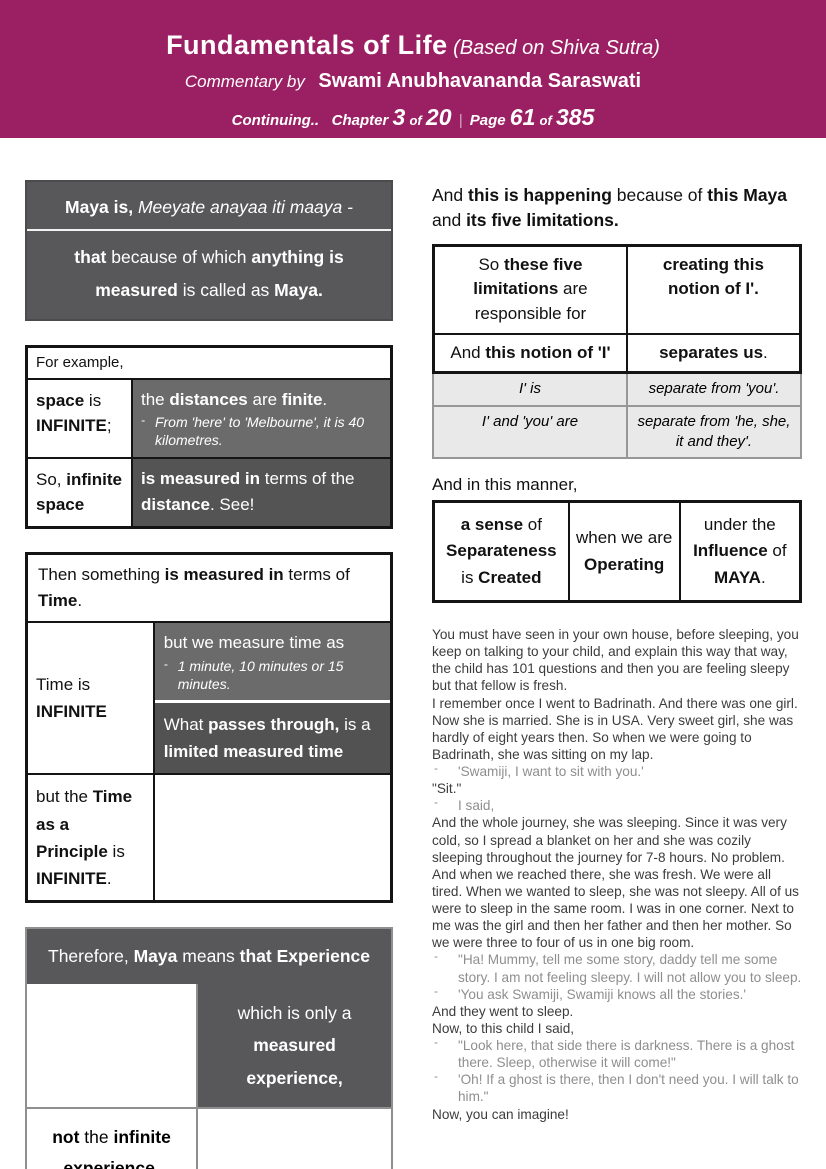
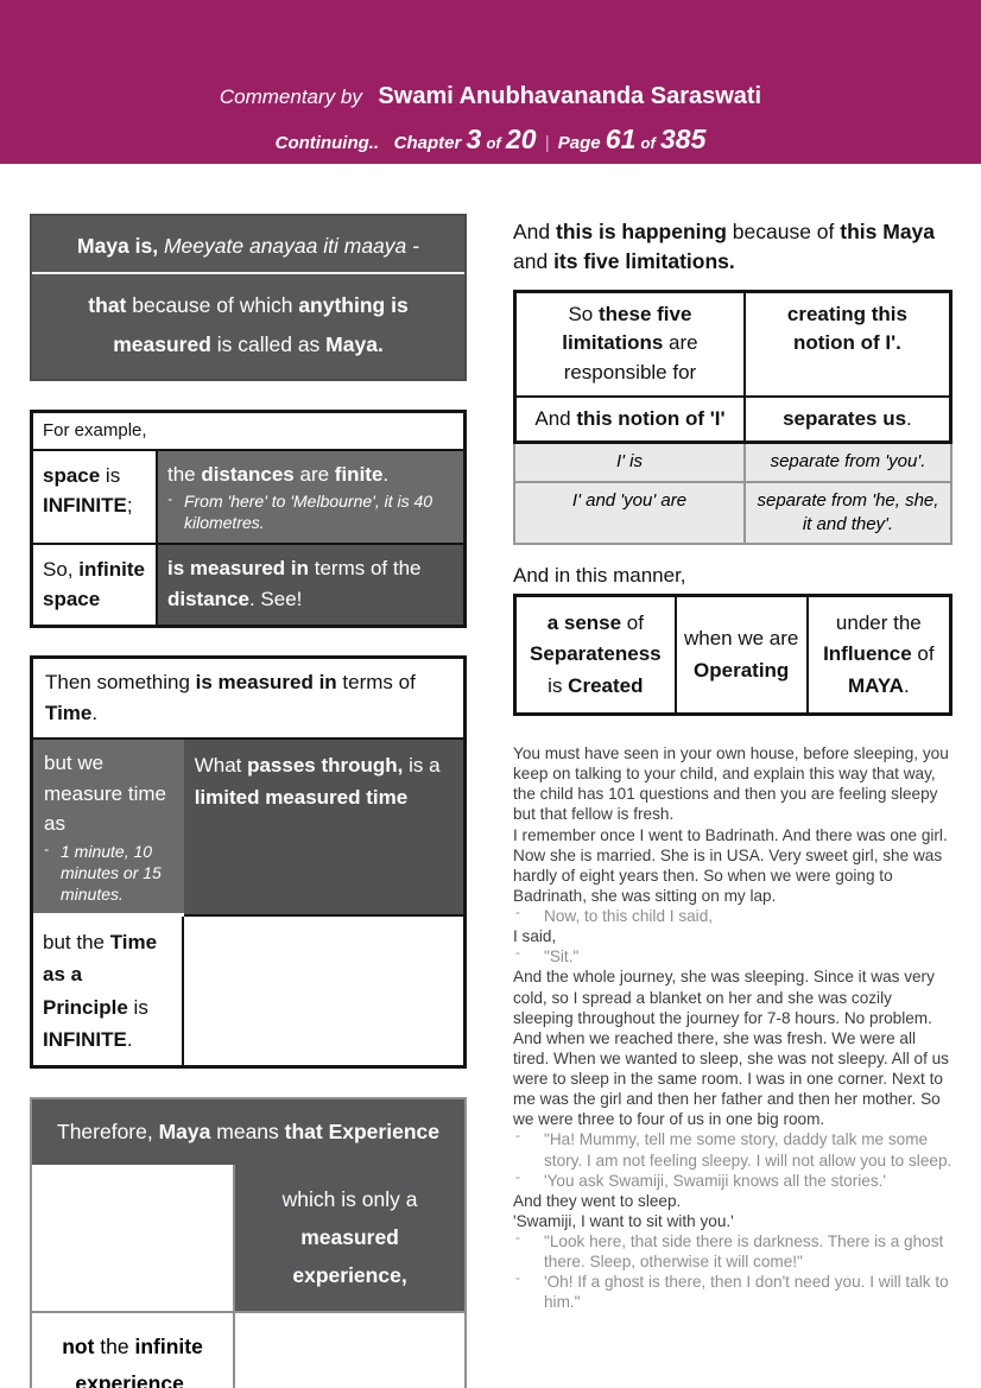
- Fundamentals of Life (Based on Shiva Sutra)
  Commentary by Swami Anubhavananda Saraswati
  Continuing.. Chapter 3 of 20 | Page 61 of 385
  Maya is, Meeyate anayaa iti maaya -
  that because of which anything is measured is called as Maya.
  For example,
  space is INFINITE;
  the distances are finite.
  -
  From 'here' to 'Melbourne', it is 40 kilometres.
  So, infinite space
  is measured in terms of the distance. See!
  Then something is measured in terms of Time.
- Time is INFINITE
  but we measure time as
  -
  1 minute, 10 minutes or 15 minutes.
  What passes through, is a limited measured time
  but the Time as a Principle is INFINITE.
  Therefore, Maya means that Experience
  which is only a measured experience,
  not the infinite experience.
  And this is happening because of this Maya and its five limitations.
  So these five limitations are responsible for
  creating this notion of I'.
  And this notion of 'I'
  separates us.
  I' is
  separate from 'you'.
  I' and 'you' are
  separate from 'he, she, it and they'.
  And in this manner,
  a sense of Separateness is Created
  when we are Operating
  under the Influence of MAYA.
  You must have seen in your own house, before sleeping, you keep on talking to your child, and explain this way that way, the child has 101 questions and then you are feeling sleepy but that fellow is fresh.
  I remember once I went to Badrinath. And there was one girl. Now she is married. She is in USA. Very sweet girl, she was hardly of eight years then. So when we were going to Badrinath, she was sitting on my lap.
  -
- 'Swamiji, I want to sit with you.'
+ Now, to this child I said,
- "Sit."
+ I said,
  -
- I said,
+ "Sit."
  And the whole journey, she was sleeping. Since it was very cold, so I spread a blanket on her and she was cozily sleeping throughout the journey for 7-8 hours. No problem. And when we reached there, she was fresh. We were all tired. When we wanted to sleep, she was not sleepy. All of us were to sleep in the same room. I was in one corner. Next to me was the girl and then her father and then her mother. So we were three to four of us in one big room.
  -
- "Ha! Mummy, tell me some story, daddy tell me some story. I am not feeling sleepy. I will not allow you to sleep.
+ "Ha! Mummy, tell me some story, daddy talk me some story. I am not feeling sleepy. I will not allow you to sleep.
  -
  'You ask Swamiji, Swamiji knows all the stories.'
  And they went to sleep.
- Now, to this child I said,
+ 'Swamiji, I want to sit with you.'
  -
  "Look here, that side there is darkness. There is a ghost there. Sleep, otherwise it will come!"
  -
  'Oh! If a ghost is there, then I don't need you. I will talk to him."
- Now, you can imagine!
